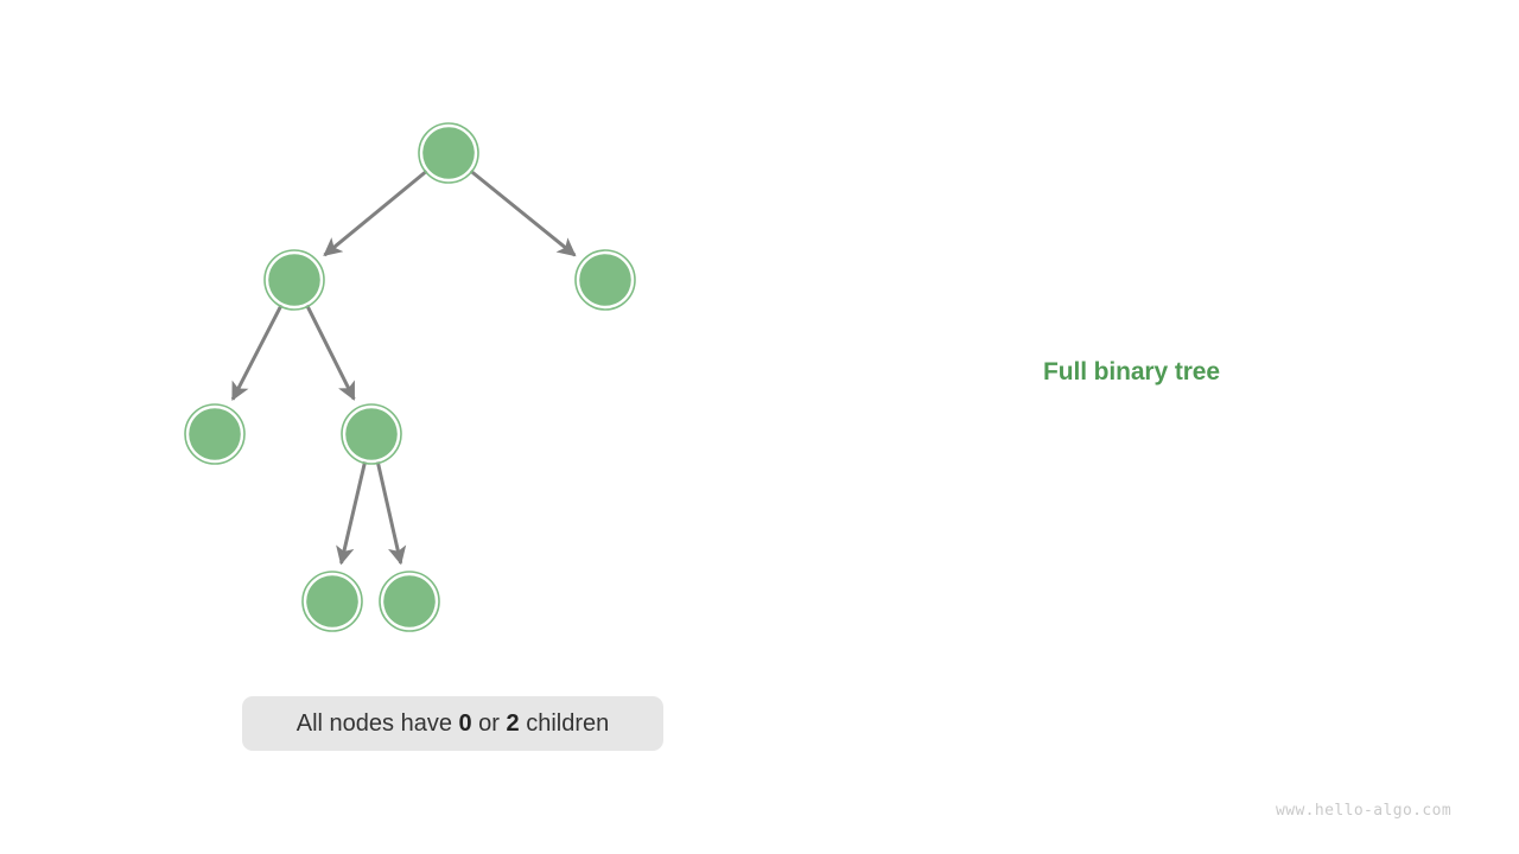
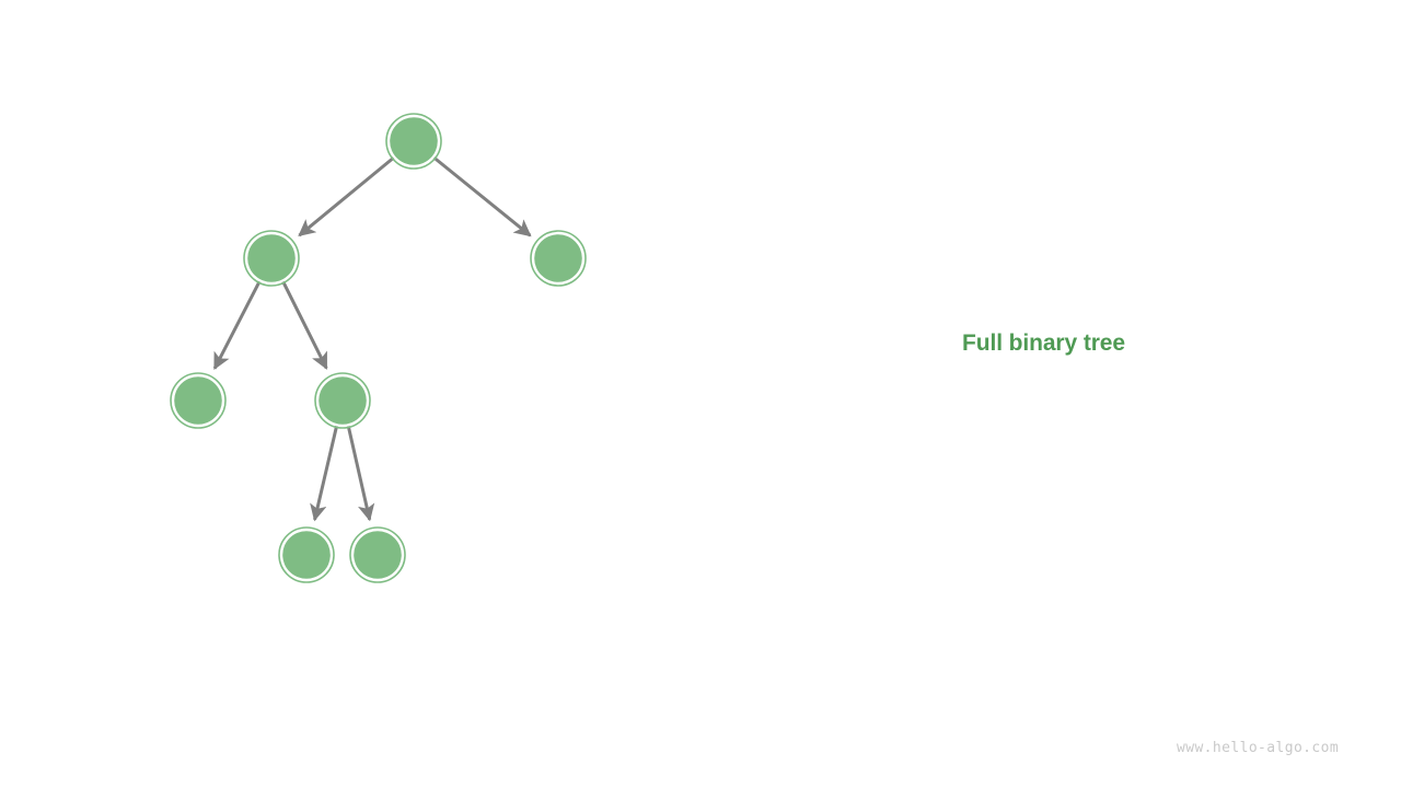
  Full binary tree
- All nodes have 0 or 2 children
  www.hello-algo.com
